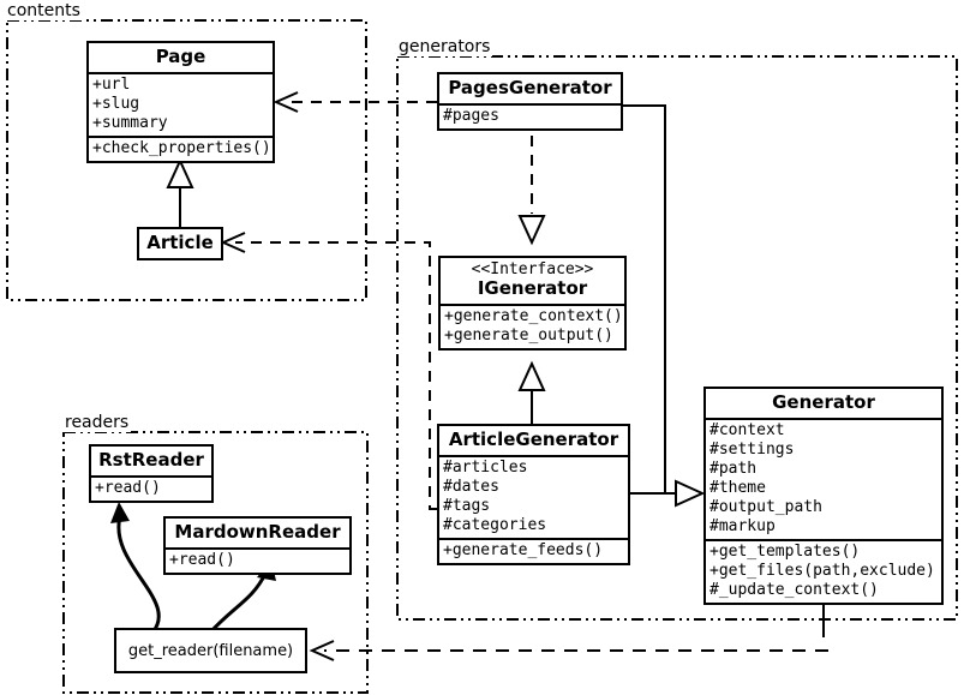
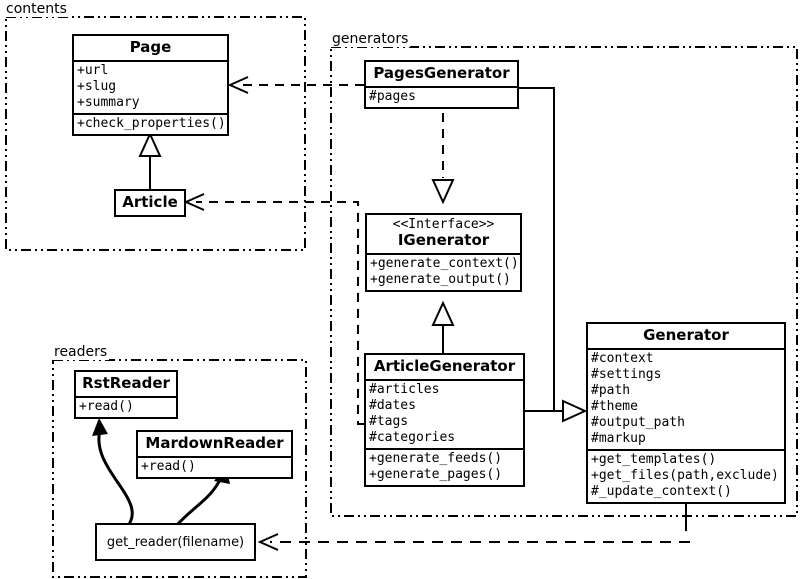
  contents
  generators
  readers
  Page
  +url
  +slug
  +summary
  +check_properties()
  Article
  PagesGenerator
  #pages
  <<Interface>>
  IGenerator
  +generate_context()
  +generate_output()
  ArticleGenerator
  #articles
  #dates
  #tags
  #categories
  +generate_feeds()
+ +generate_pages()
  Generator
  #context
  #settings
  #path
  #theme
  #output_path
  #markup
  +get_templates()
  +get_files(path,exclude)
  #_update_context()
  RstReader
  +read()
  MardownReader
  +read()
  get_reader(filename)
